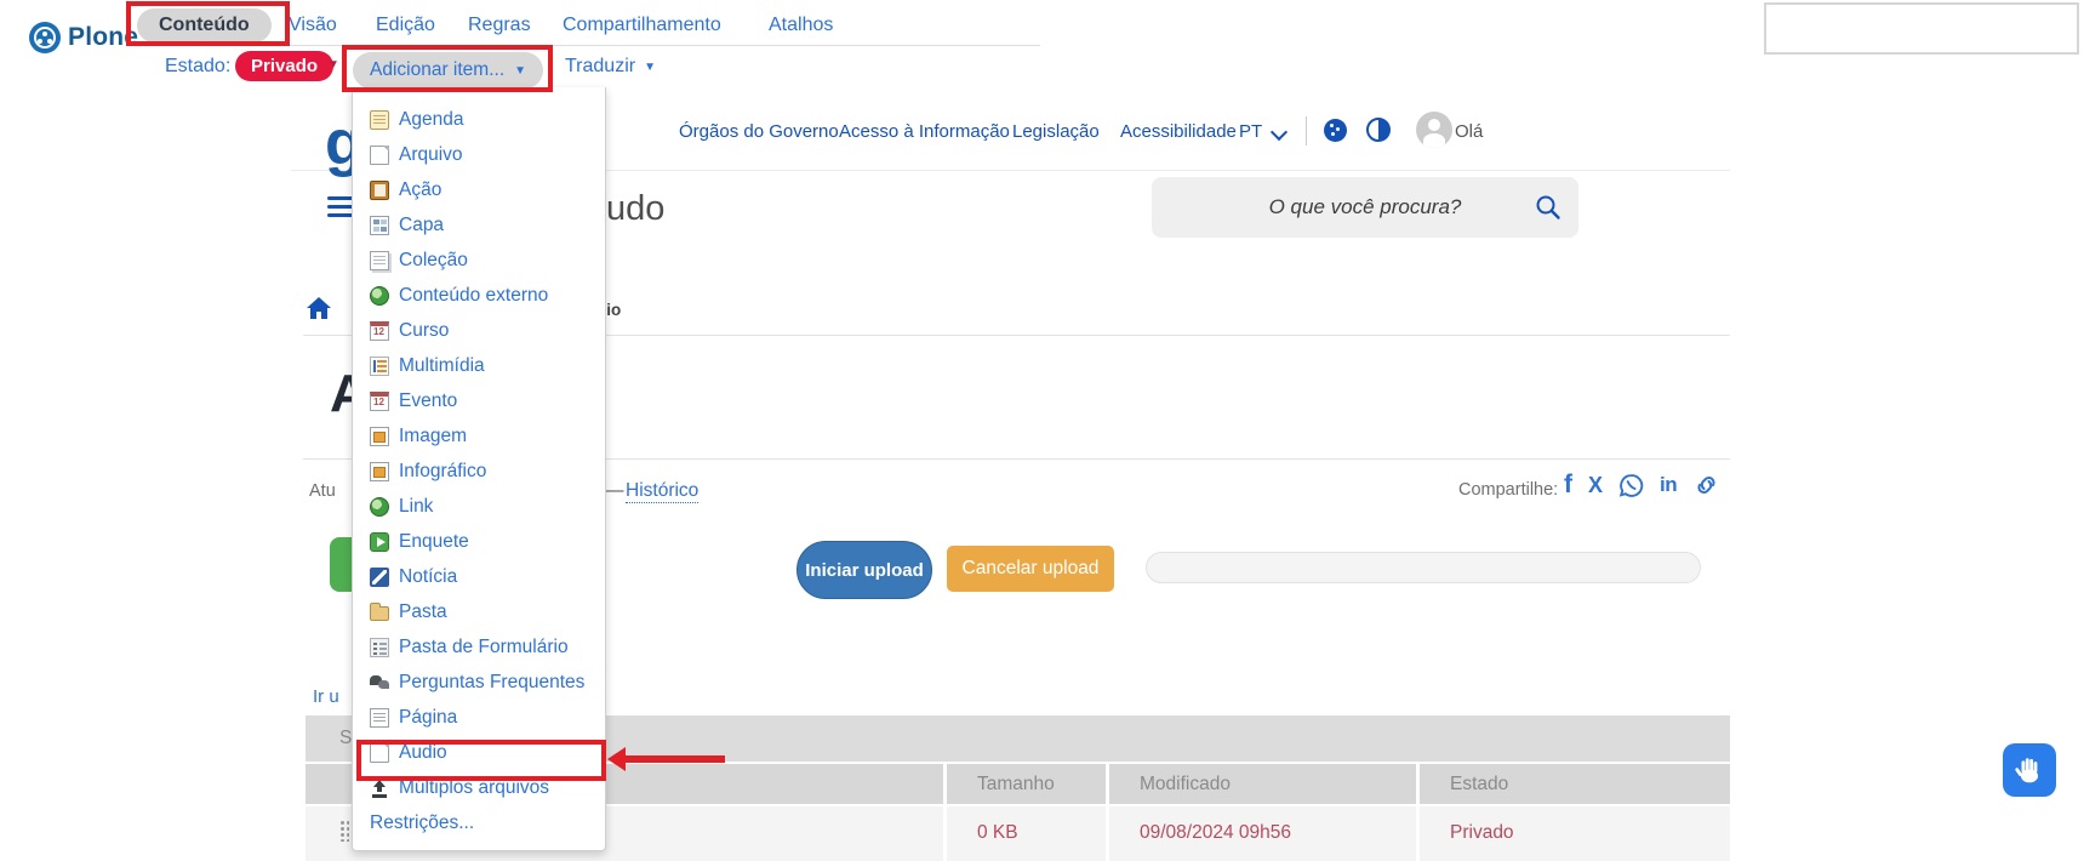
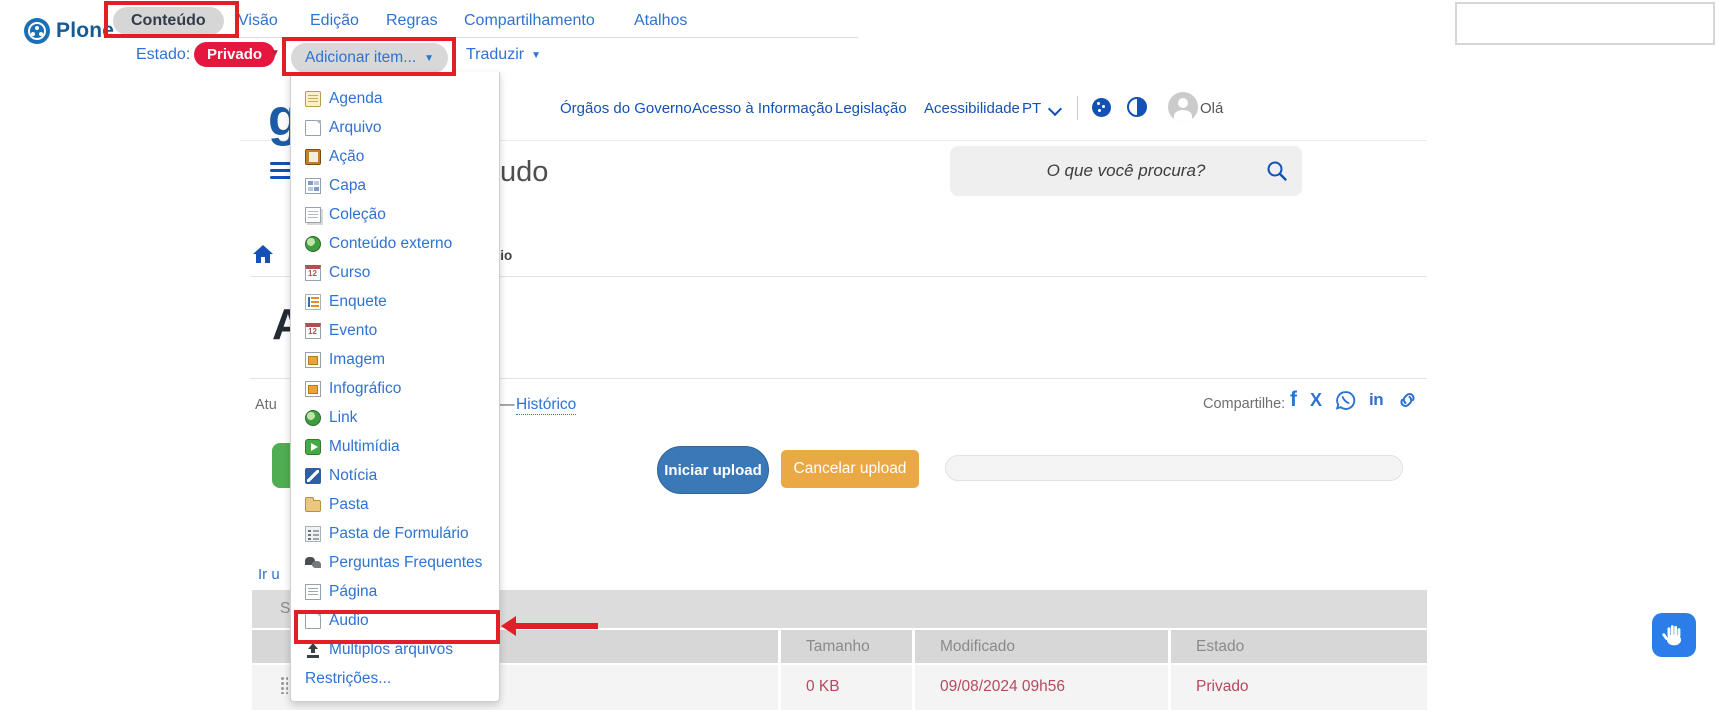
  Plone
  Conteúdo
  Visão
  Edição
  Regras
  Compartilhamento
  Atalhos
  Estado:
  Privado
  ▼
  Adicionar item...
  ▼
  Traduzir
  ▼
  g
  Órgãos do Governo
  Acesso à Informação
  Legislação
  Acessibilidade
  PT
  Olá
  udo
  O que você procura?
  A
  Atu
  —
  Histórico
  Compartilhe:
  f
  X
  in
  Iniciar upload
  Cancelar upload
  Ir u
  S
  Tamanho
  Modificado
  Estado
  0 KB
  09/08/2024 09h56
  Privado
  Agenda
  Arquivo
  Ação
  Capa
  Coleção
  Conteúdo externo
  Curso
- Multimídia
+ Enquete
  Evento
  Imagem
  Infográfico
  Link
- Enquete
+ Multimídia
  Notícia
  Pasta
  Pasta de Formulário
  Perguntas Frequentes
  Página
  Áudio
  Múltiplos arquivos
  Restrições...
